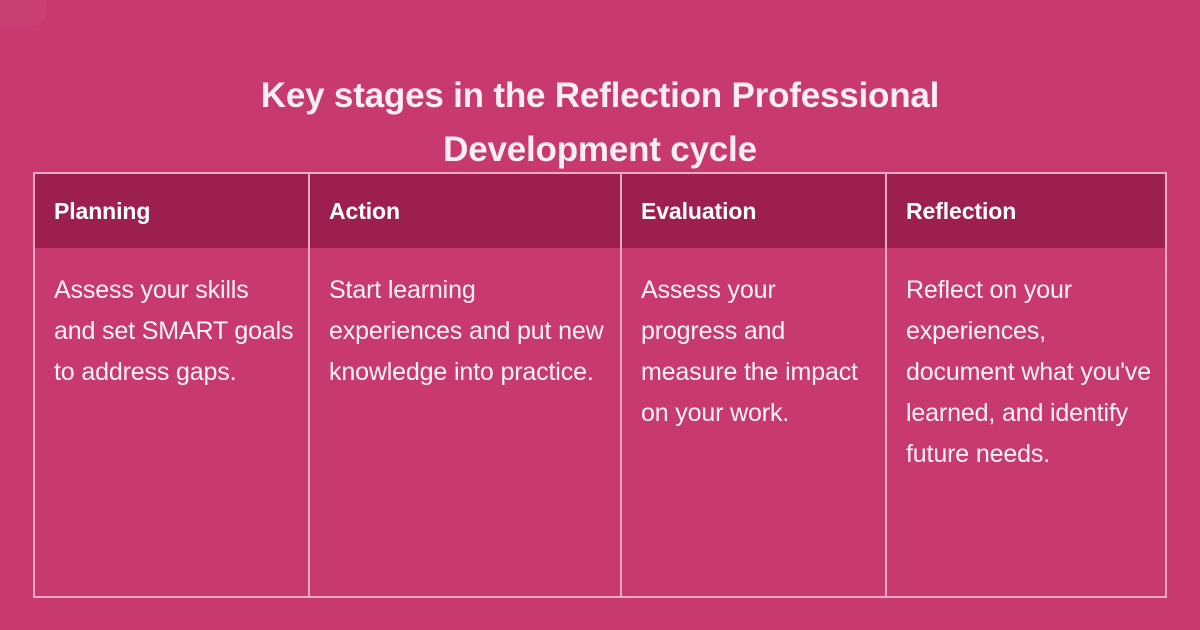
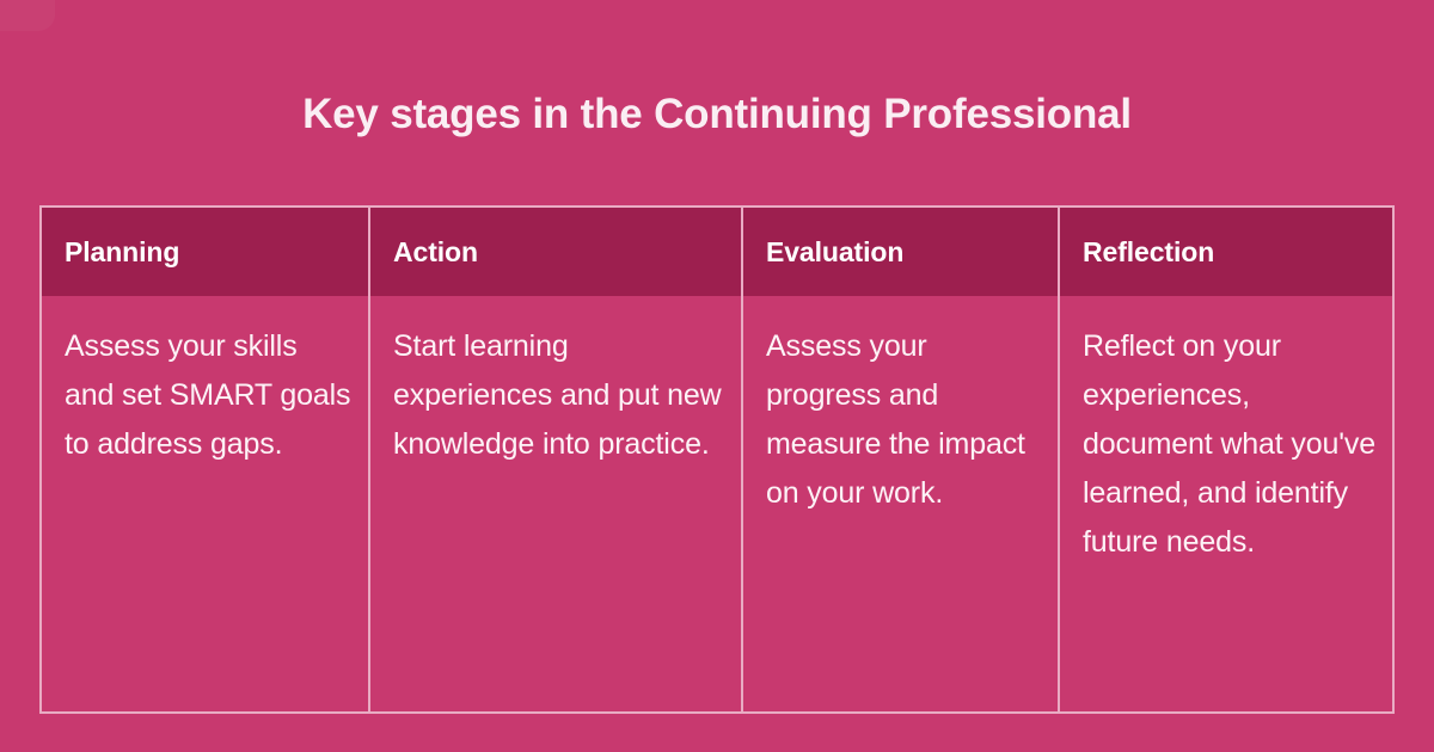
- Key stages in the Reflection Professional
+ Key stages in the Continuing Professional
- Development cycle
  Planning	Action	Evaluation	Reflection
  Assess your skills and set SMART goals to address gaps.	Start learning experiences and put new knowledge into practice.	Assess your progress and measure the impact on your work.	Reflect on your experiences, document what you've learned, and identify future needs.
